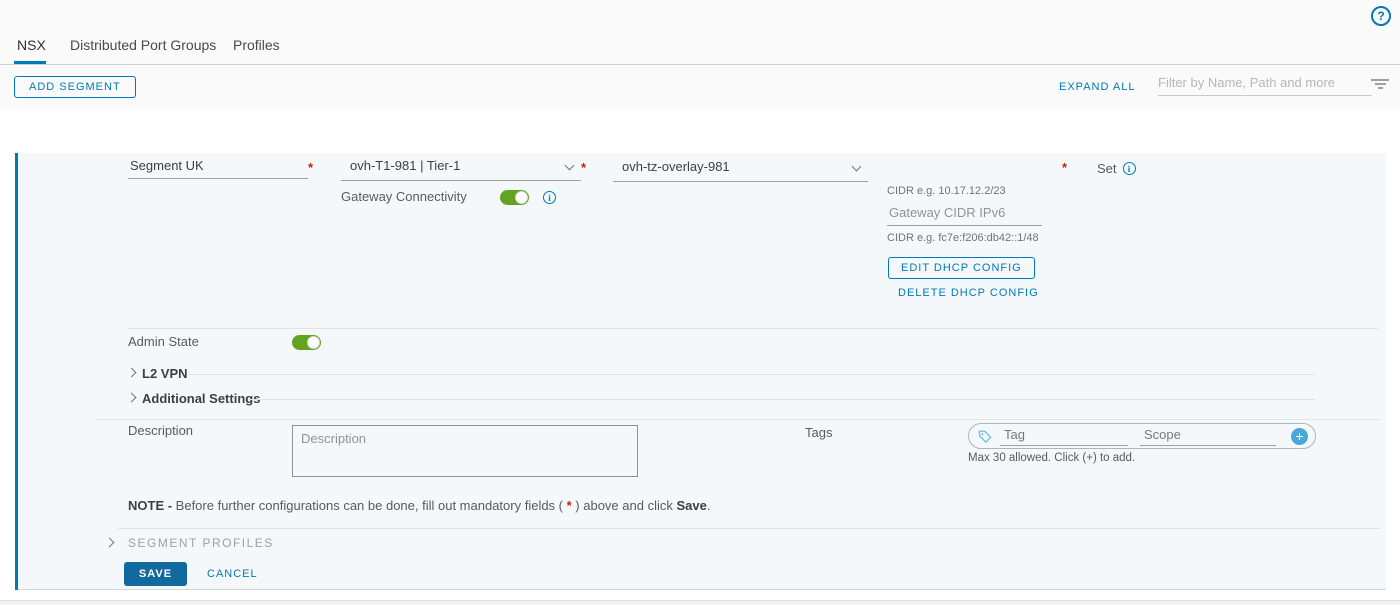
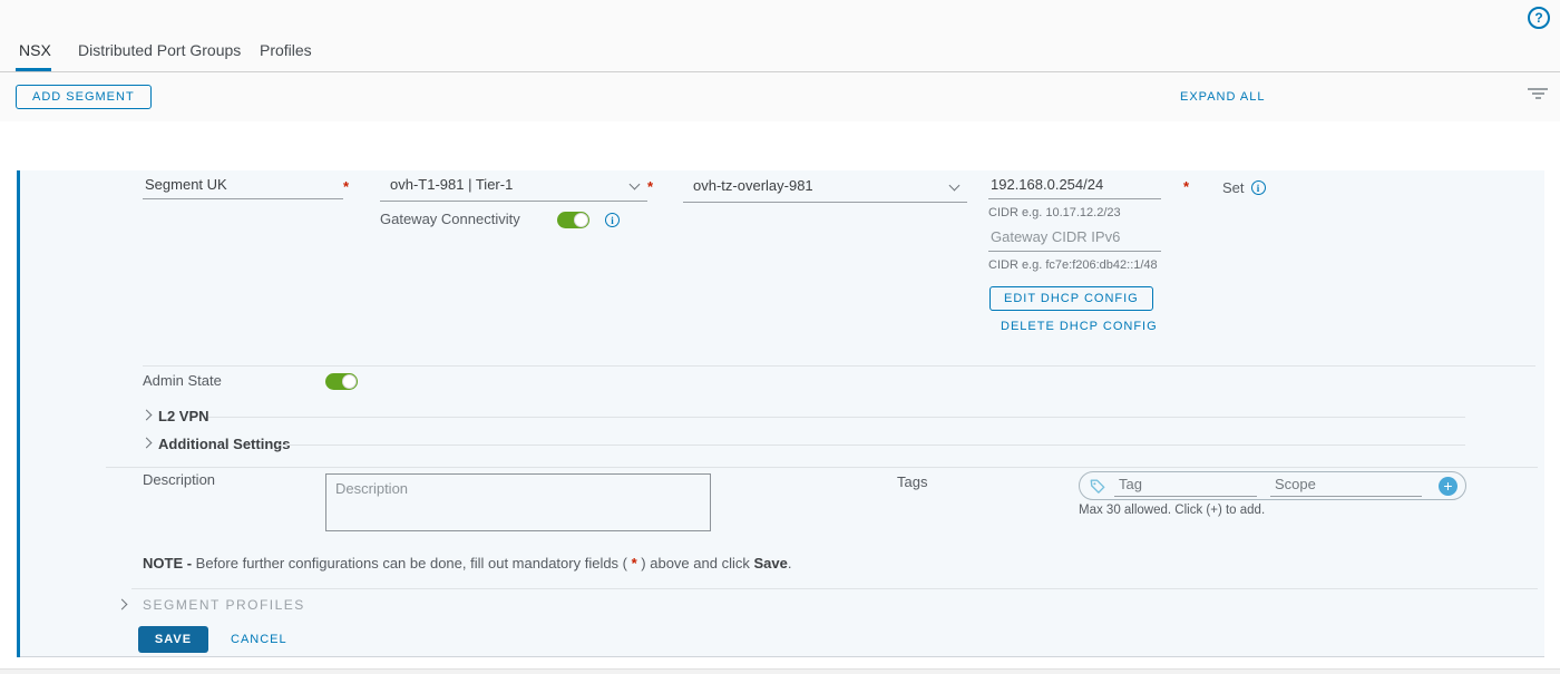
  NSX
  Distributed Port Groups
  Profiles
  ADD SEGMENT
  EXPAND ALL
- Filter by Name, Path and more
  Segment UK
  *
  ovh-T1-981 | Tier-1
  *
  Gateway Connectivity
  ovh-tz-overlay-981
+ 192.168.0.254/24
  *
  CIDR e.g. 10.17.12.2/23
  Gateway CIDR IPv6
  CIDR e.g. fc7e:f206:db42::1/48
  Set
  EDIT DHCP CONFIG
  DELETE DHCP CONFIG
  Admin State
  L2 VPN
  Additional Settin
  Description
  Description
  Tags
  Tag
  Scope
  Max 30 allowed. Click (+) to add.
  NOTE - Before further configurations can be done, fill out mandatory fields ( * ) above and click Save.
  SEGMENT PROFILES
  SAVE
  CANCEL
